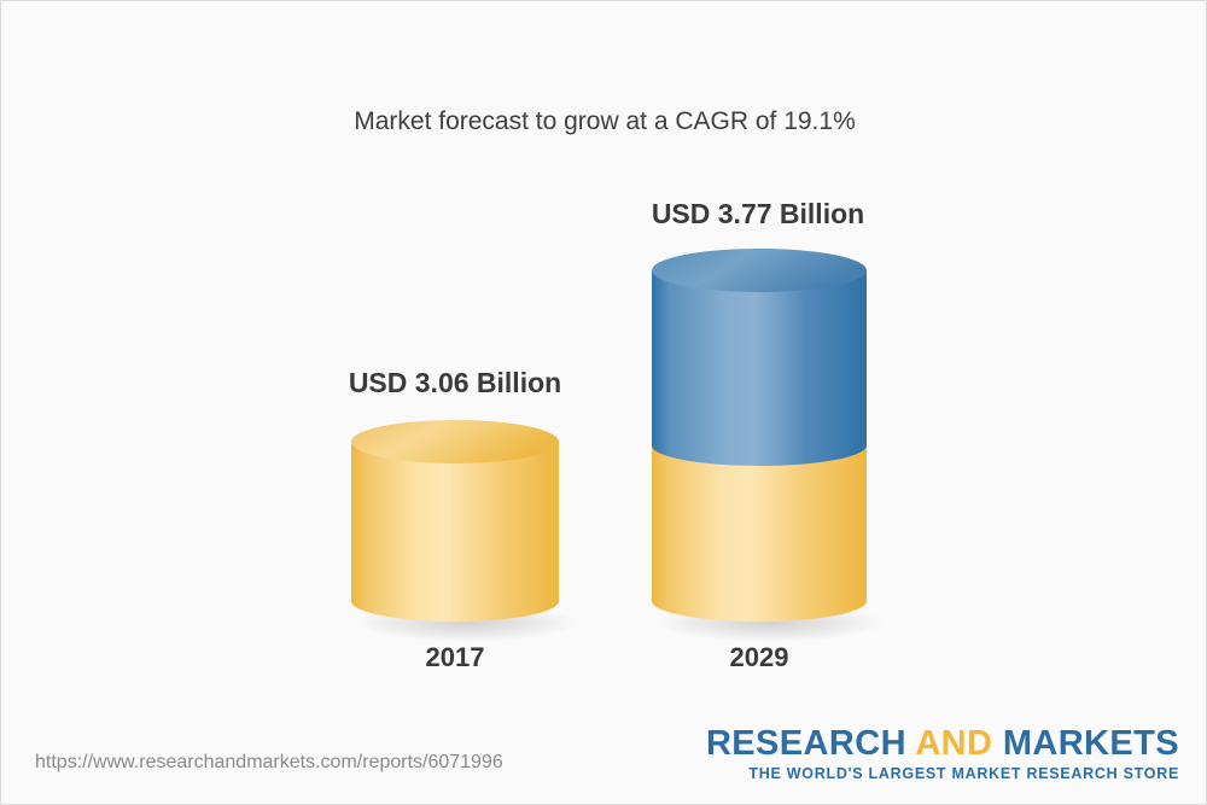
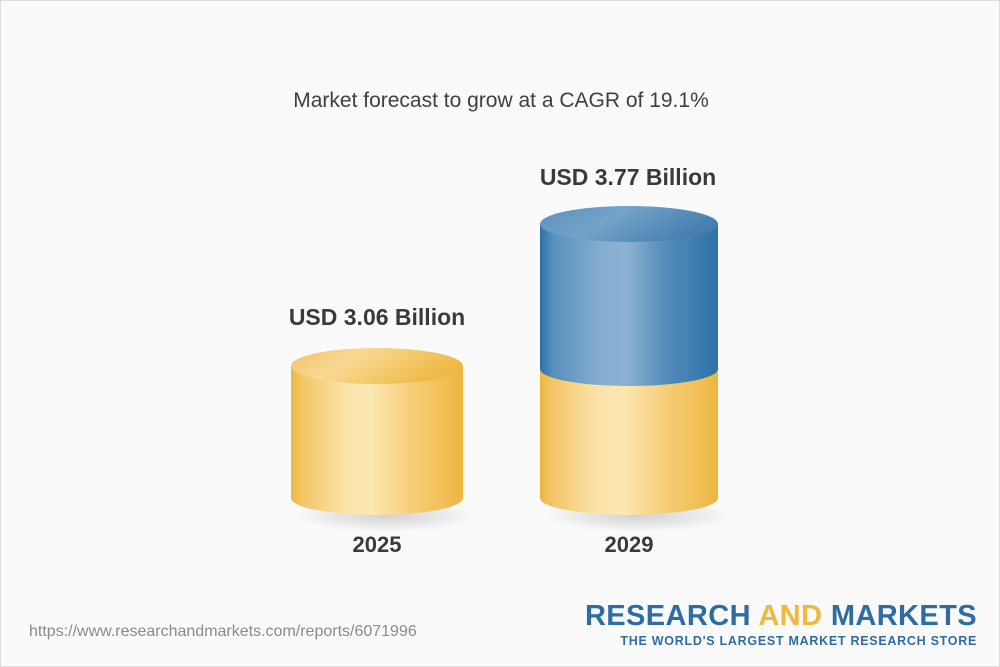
  Market forecast to grow at a CAGR of 19.1%
  USD 3.06 Billion
  USD 3.77 Billion
- 2017
+ 2025
  2029
  https://www.researchandmarkets.com/reports/6071996
  RESEARCH AND MARKETS
  THE WORLD'S LARGEST MARKET RESEARCH STORE
